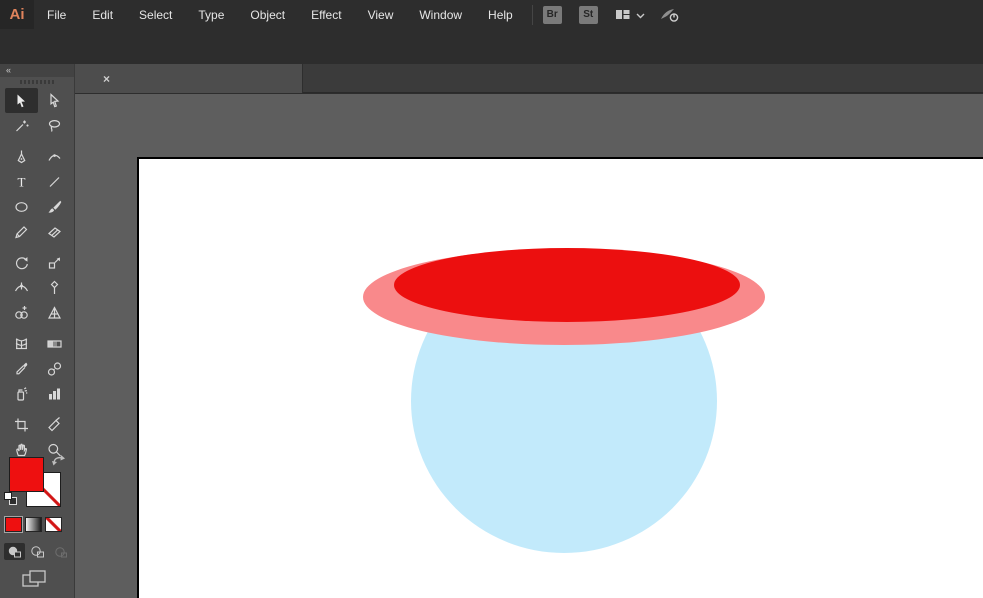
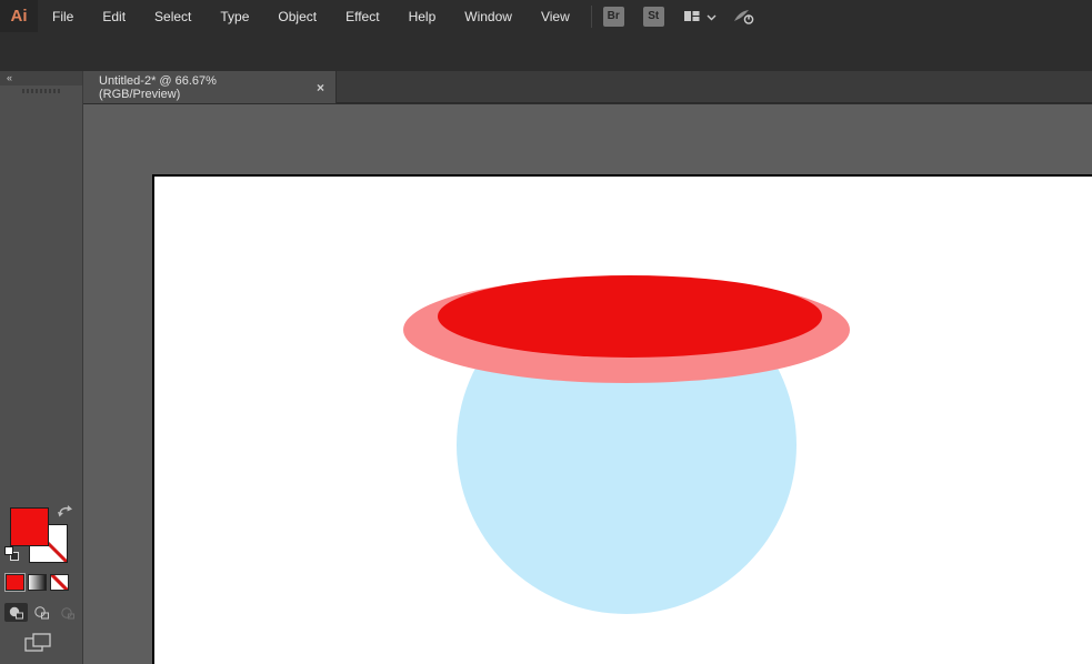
  Ai
  File
  Edit
  Select
  Type
  Object
  Effect
- View
+ Help
  Window
- Help
+ View
  Br
  St
+ Untitled-2* @ 66.67% (RGB/Preview)
  ×
  «
- T
